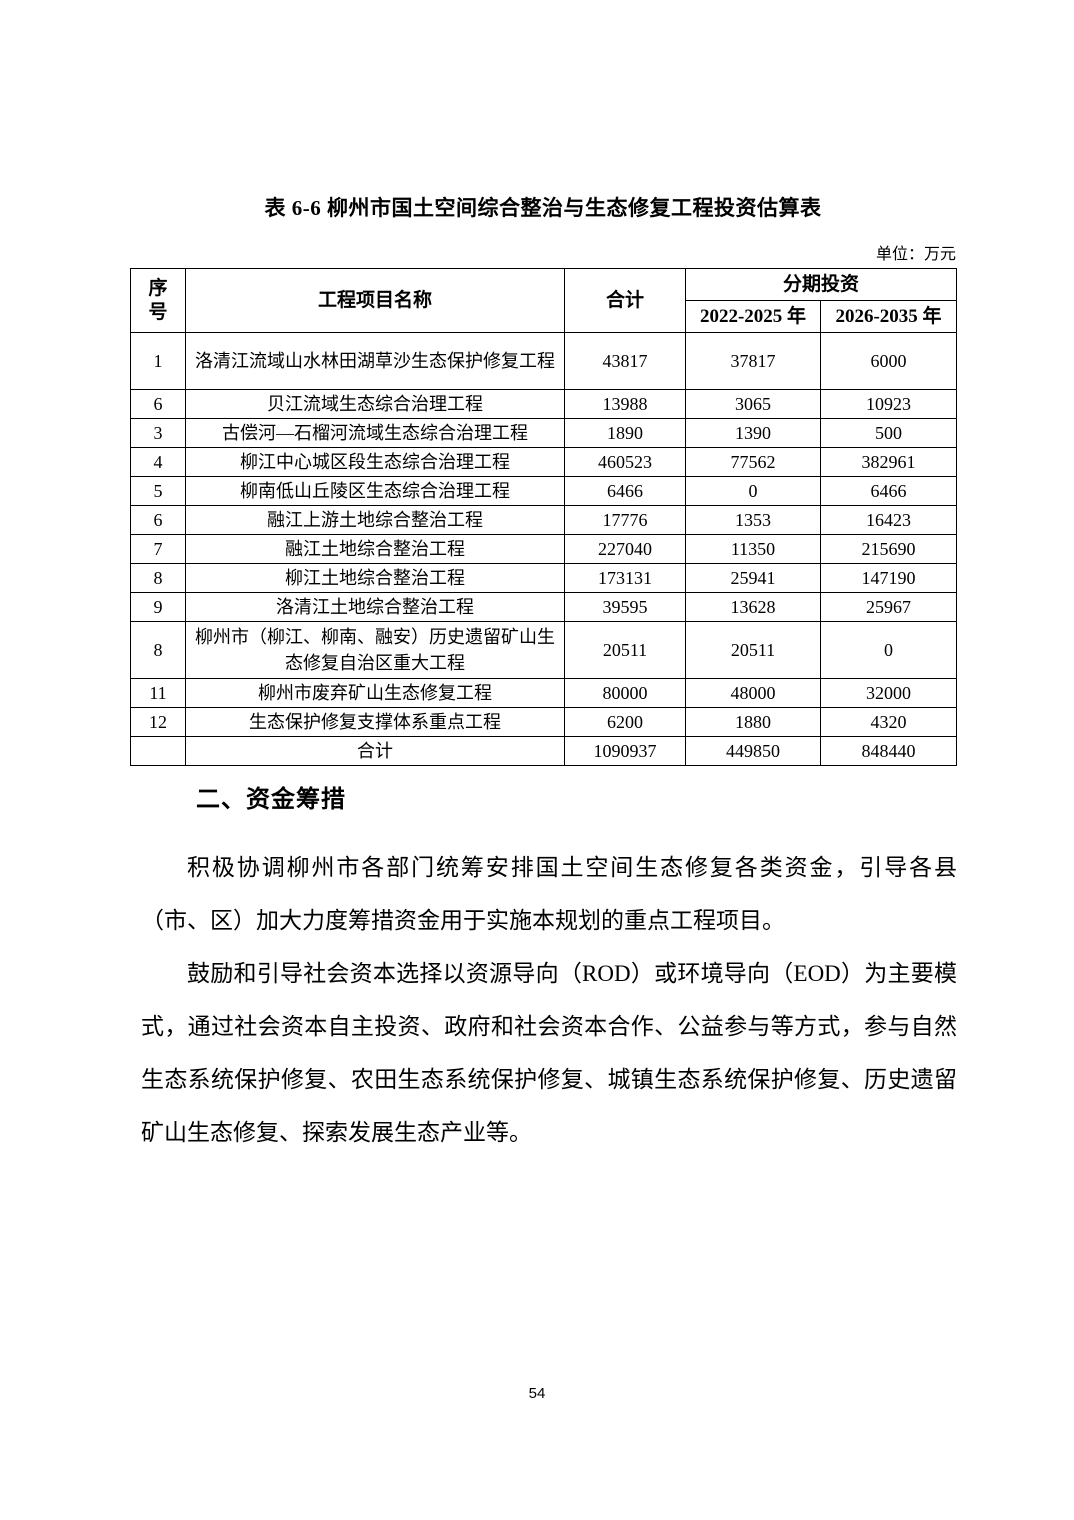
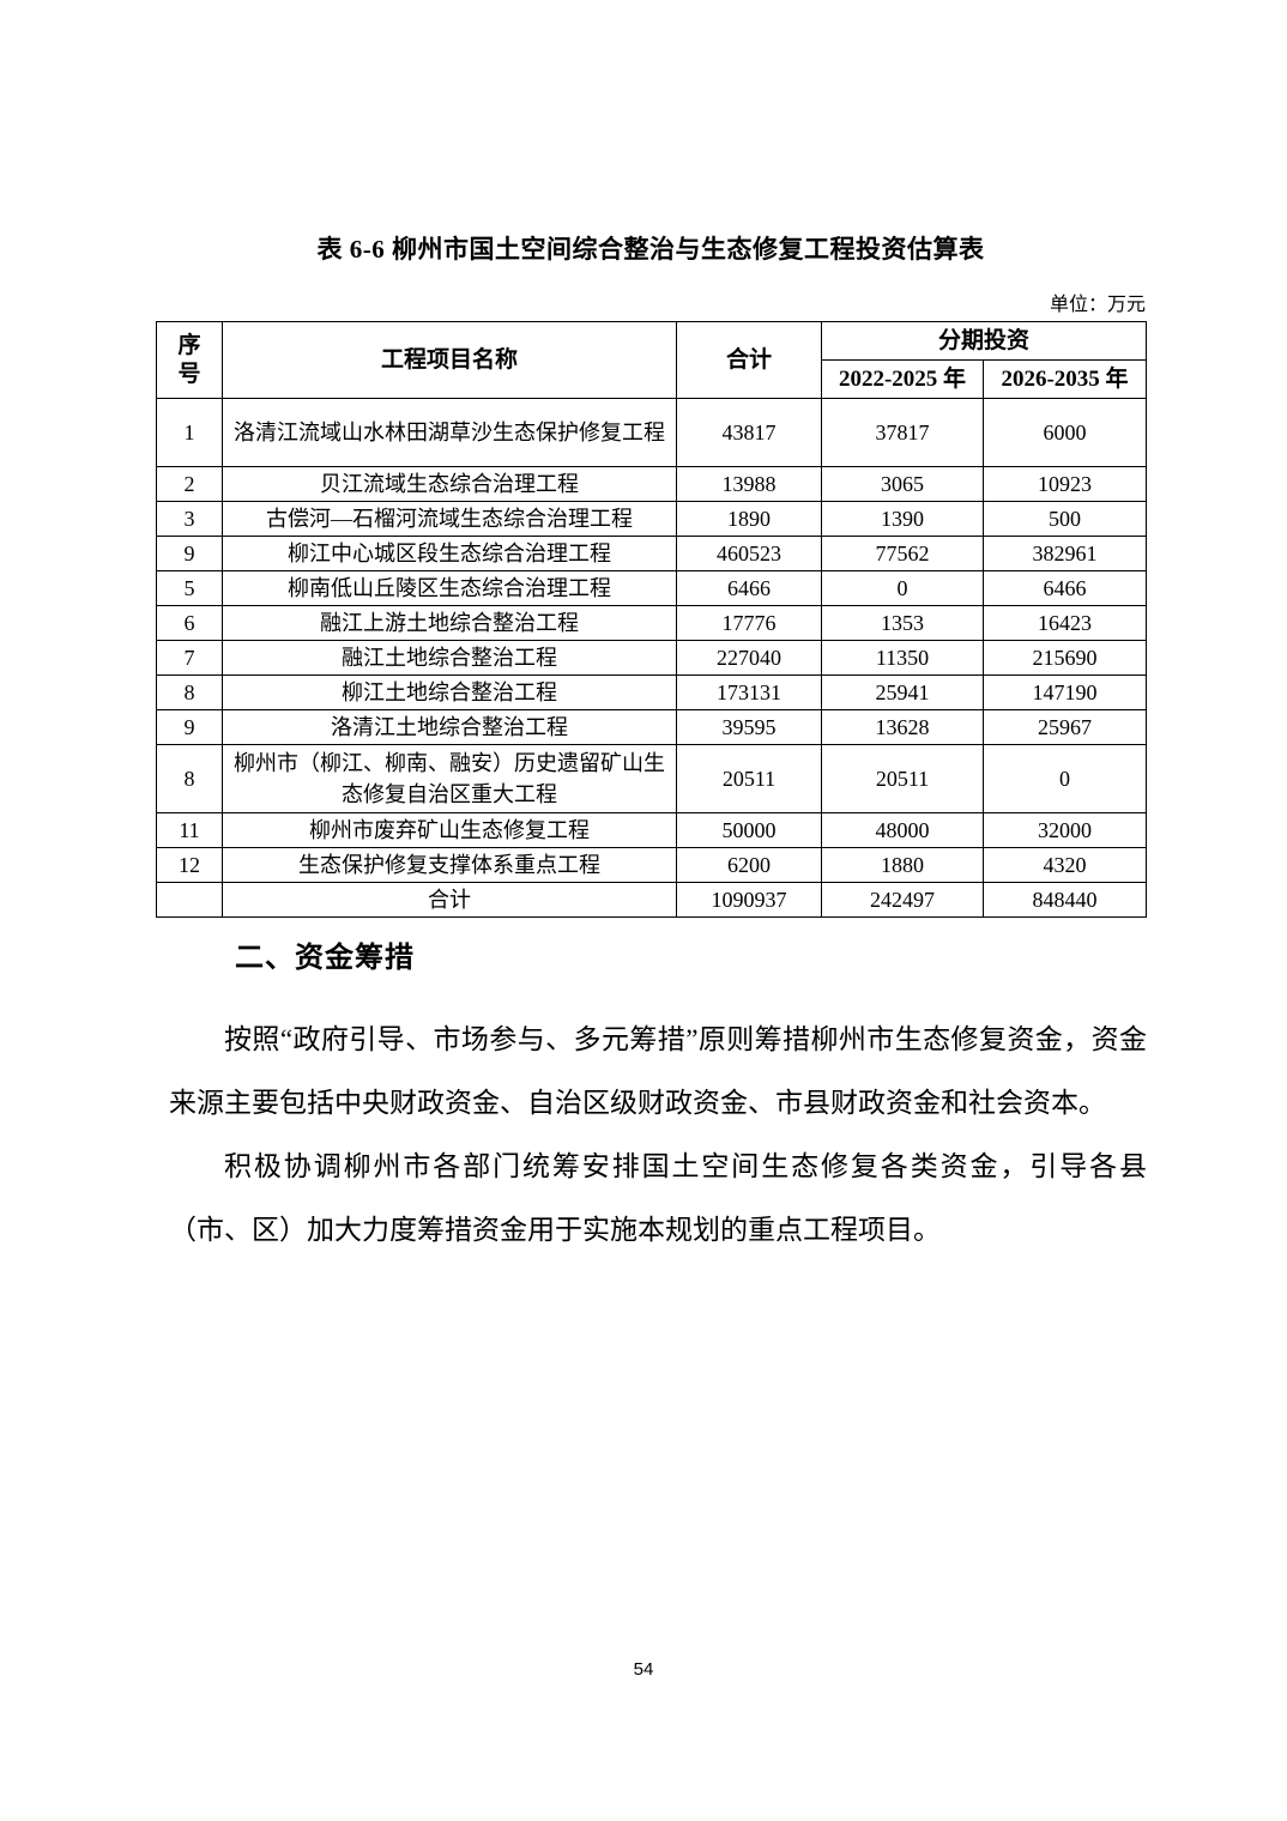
  表 6-6 柳州市国土空间综合整治与生态修复工程投资估算表
  单位：万元
  序 号	工程项目名称	合计	分期投资
  2022-2025 年	2026-2035 年
  1	洛清江流域山水林田湖草沙生态保护修复工程	43817	37817	6000
- 6	贝江流域生态综合治理工程	13988	3065	10923
+ 2	贝江流域生态综合治理工程	13988	3065	10923
  3	古偿河—石榴河流域生态综合治理工程	1890	1390	500
- 4	柳江中心城区段生态综合治理工程	460523	77562	382961
+ 9	柳江中心城区段生态综合治理工程	460523	77562	382961
  5	柳南低山丘陵区生态综合治理工程	6466	0	6466
  6	融江上游土地综合整治工程	17776	1353	16423
  7	融江土地综合整治工程	227040	11350	215690
  8	柳江土地综合整治工程	173131	25941	147190
  9	洛清江土地综合整治工程	39595	13628	25967
  8	柳州市（柳江、柳南、融安）历史遗留矿山生态修复自治区重大工程	20511	20511	0
- 11	柳州市废弃矿山生态修复工程	80000	48000	32000
+ 11	柳州市废弃矿山生态修复工程	50000	48000	32000
  12	生态保护修复支撑体系重点工程	6200	1880	4320
- 	合计	1090937	449850	848440
+ 	合计	1090937	242497	848440
  二、资金筹措
+ 按照“政府引导、市场参与、多元筹措”原则筹措柳州市生态修复资金，资金来源主要包括中央财政资金、自治区级财政资金、市县财政资金和社会资本。
  积极协调柳州市各部门统筹安排国土空间生态修复各类资金，引导各县（市、区）加大力度筹措资金用于实施本规划的重点工程项目。
- 鼓励和引导社会资本选择以资源导向（ROD）或环境导向（EOD）为主要模式，通过社会资本自主投资、政府和社会资本合作、公益参与等方式，参与自然生态系统保护修复、农田生态系统保护修复、城镇生态系统保护修复、历史遗留矿山生态修复、探索发展生态产业等。
  54
